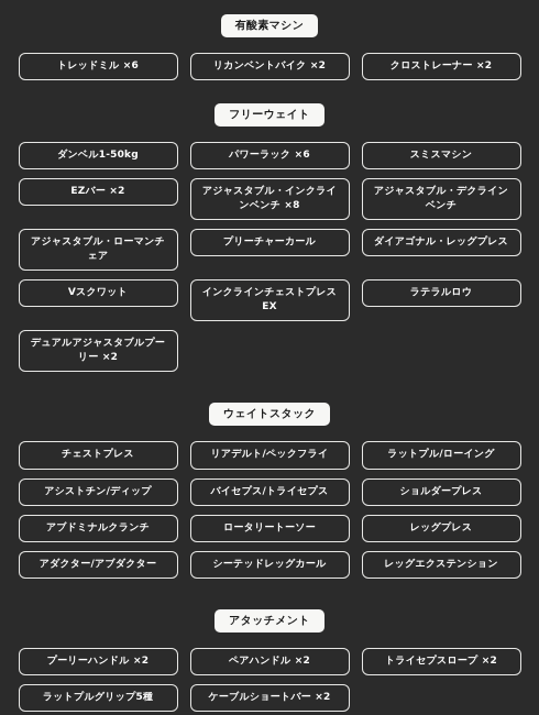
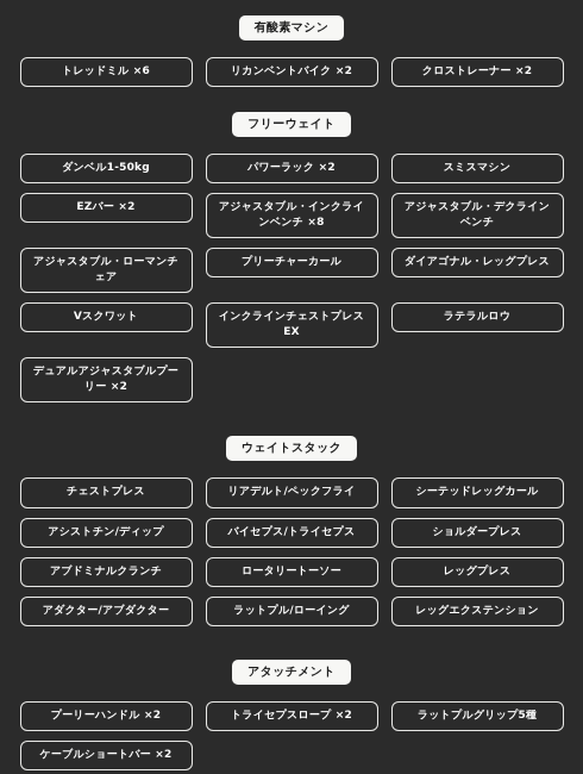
  有酸素マシン
  トレッドミル ×6
  リカンベントバイク ×2
  クロストレーナー ×2
  フリーウェイト
  ダンベル1-50kg
- パワーラック ×6
+ パワーラック ×2
  スミスマシン
  EZバー ×2
  アジャスタブル・インクラインベンチ ×8
  アジャスタブル・デクラインベンチ
  アジャスタブル・ローマンチェア
  プリーチャーカール
  ダイアゴナル・レッグプレス
  Vスクワット
  インクラインチェストプレスEX
  ラテラルロウ
  デュアルアジャスタブルプーリー ×2
  ウェイトスタック
  チェストプレス
  リアデルト/ペックフライ
- ラットプル/ローイング
+ シーテッドレッグカール
  アシストチン/ディップ
  バイセプス/トライセプス
  ショルダープレス
  アブドミナルクランチ
  ロータリートーソー
  レッグプレス
  アダクター/アブダクター
- シーテッドレッグカール
+ ラットプル/ローイング
  レッグエクステンション
  アタッチメント
  プーリーハンドル ×2
- ペアハンドル ×2
  トライセプスロープ ×2
  ラットプルグリップ5種
  ケーブルショートバー ×2
